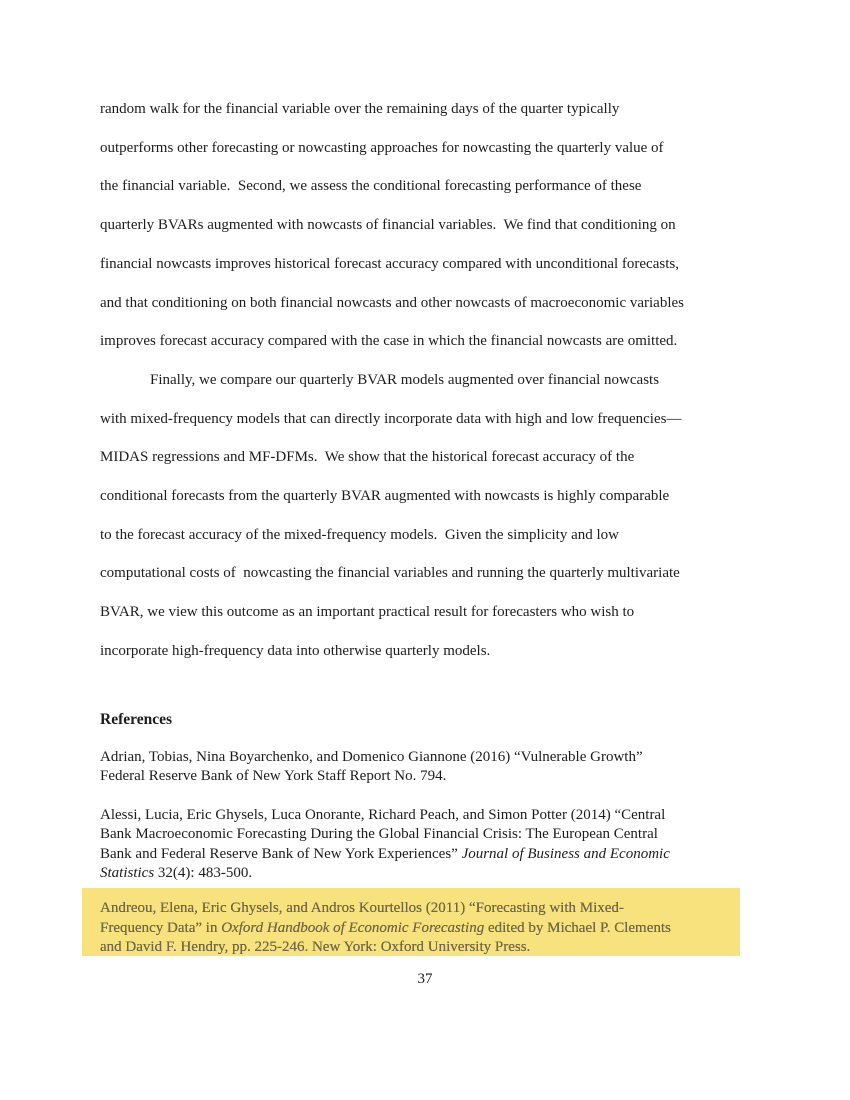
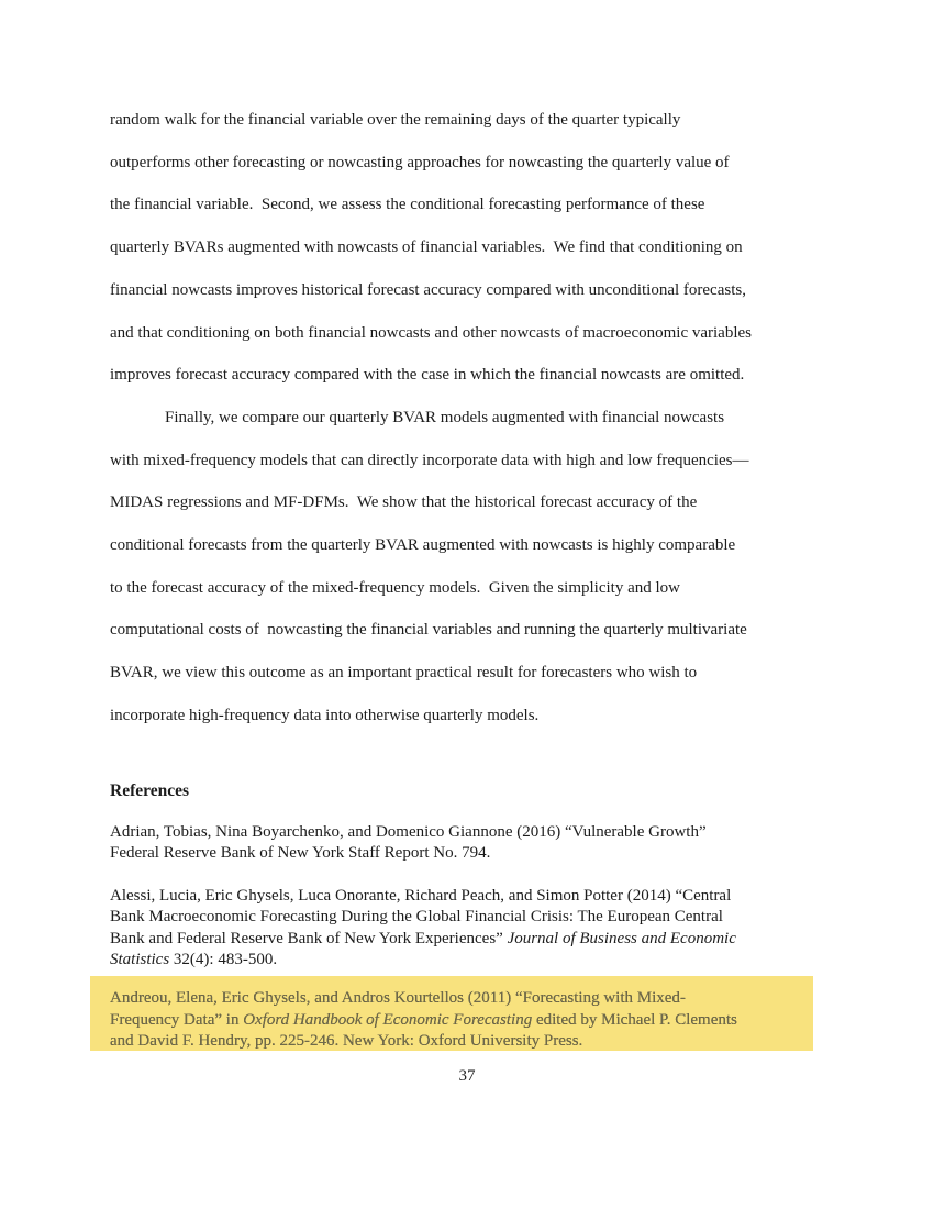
  random walk for the financial variable over the remaining days of the quarter typically
  outperforms other forecasting or nowcasting approaches for nowcasting the quarterly value of
  the financial variable. Second, we assess the conditional forecasting performance of these
  quarterly BVARs augmented with nowcasts of financial variables. We find that conditioning on
  financial nowcasts improves historical forecast accuracy compared with unconditional forecasts,
  and that conditioning on both financial nowcasts and other nowcasts of macroeconomic variables
  improves forecast accuracy compared with the case in which the financial nowcasts are omitted.
- Finally, we compare our quarterly BVAR models augmented over financial nowcasts
+ Finally, we compare our quarterly BVAR models augmented with financial nowcasts
  with mixed-frequency models that can directly incorporate data with high and low frequencies—
  MIDAS regressions and MF-DFMs. We show that the historical forecast accuracy of the
  conditional forecasts from the quarterly BVAR augmented with nowcasts is highly comparable
  to the forecast accuracy of the mixed-frequency models. Given the simplicity and low
  computational costs of nowcasting the financial variables and running the quarterly multivariate
  BVAR, we view this outcome as an important practical result for forecasters who wish to
  incorporate high-frequency data into otherwise quarterly models.
  References
  Adrian, Tobias, Nina Boyarchenko, and Domenico Giannone (2016) “Vulnerable Growth”
  Federal Reserve Bank of New York Staff Report No. 794.
  Alessi, Lucia, Eric Ghysels, Luca Onorante, Richard Peach, and Simon Potter (2014) “Central
  Bank Macroeconomic Forecasting During the Global Financial Crisis: The European Central
  Bank and Federal Reserve Bank of New York Experiences” Journal of Business and Economic
  Statistics 32(4): 483-500.
  Andreou, Elena, Eric Ghysels, and Andros Kourtellos (2011) “Forecasting with Mixed-
  Frequency Data” in Oxford Handbook of Economic Forecasting edited by Michael P. Clements
  and David F. Hendry, pp. 225-246. New York: Oxford University Press.
  37
